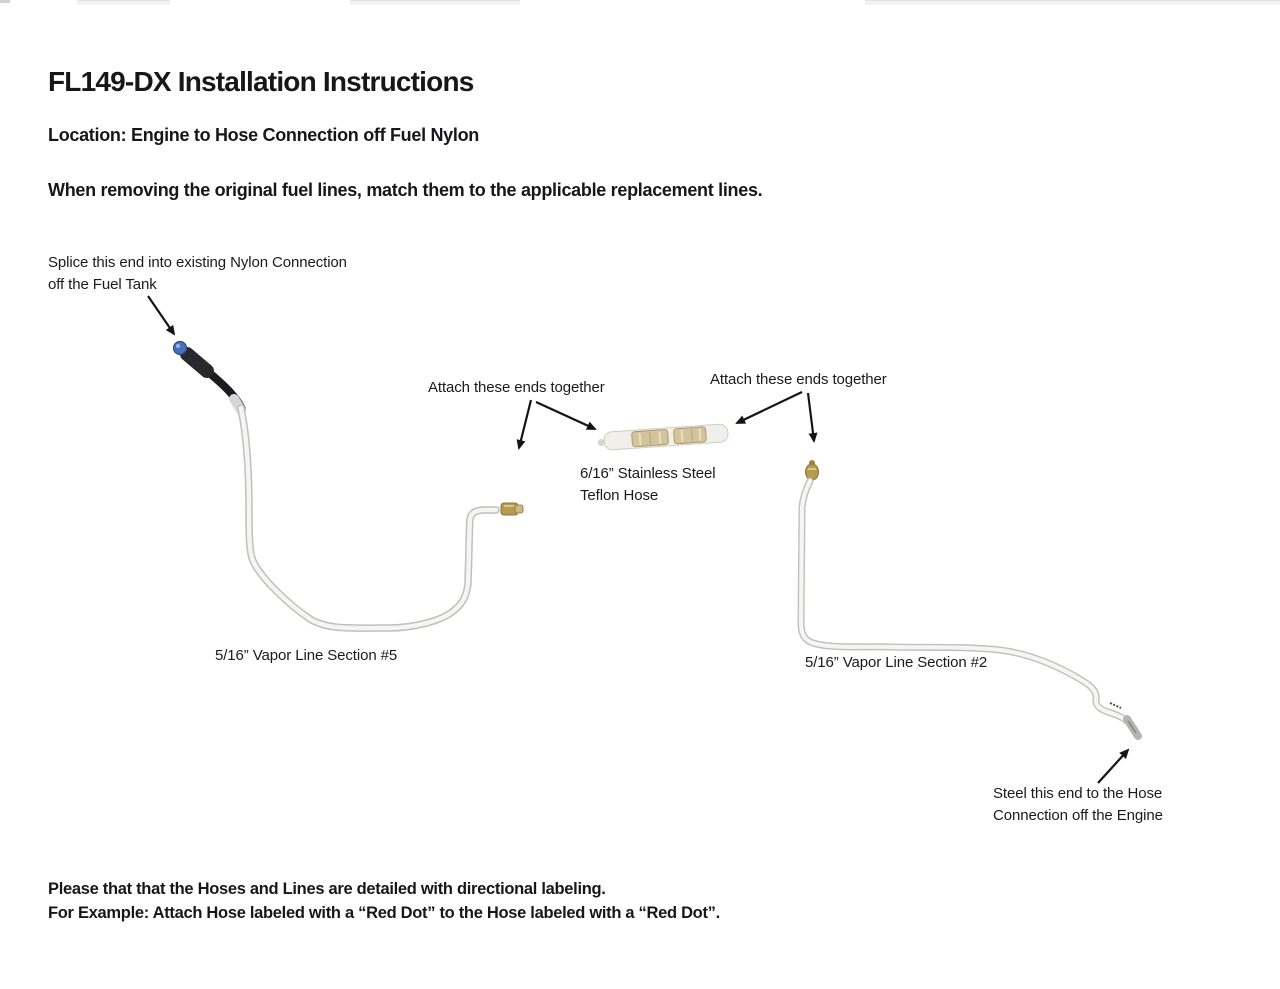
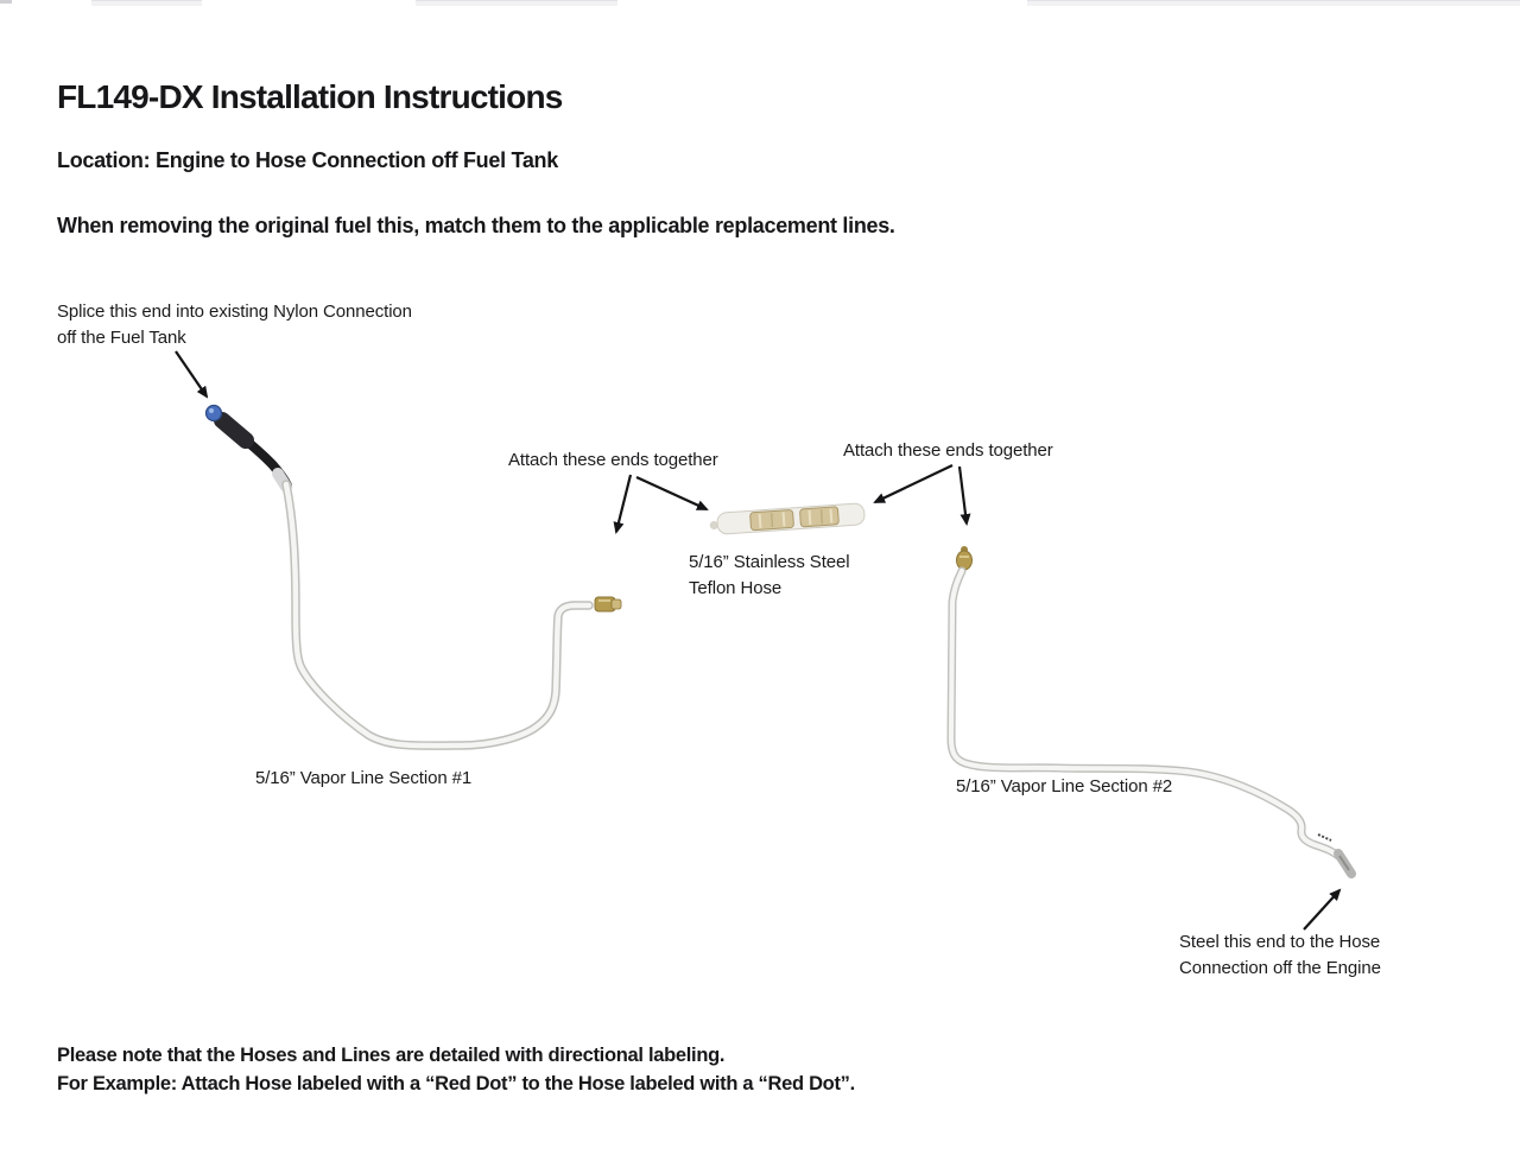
  FL149-DX Installation Instructions
- Location: Engine to Hose Connection off Fuel Nylon
+ Location: Engine to Hose Connection off Fuel Tank
- When removing the original fuel lines, match them to the applicable replacement lines.
+ When removing the original fuel this, match them to the applicable replacement lines.
  Splice this end into existing Nylon Connection
  off the Fuel Tank
  Attach these ends together
  Attach these ends together
- 6/16” Stainless Steel
+ 5/16” Stainless Steel
  Teflon Hose
- 5/16” Vapor Line Section #5
+ 5/16” Vapor Line Section #1
  5/16” Vapor Line Section #2
  Steel this end to the Hose
  Connection off the Engine
- Please that that the Hoses and Lines are detailed with directional labeling.
+ Please note that the Hoses and Lines are detailed with directional labeling.
  For Example: Attach Hose labeled with a “Red Dot” to the Hose labeled with a “Red Dot”.
